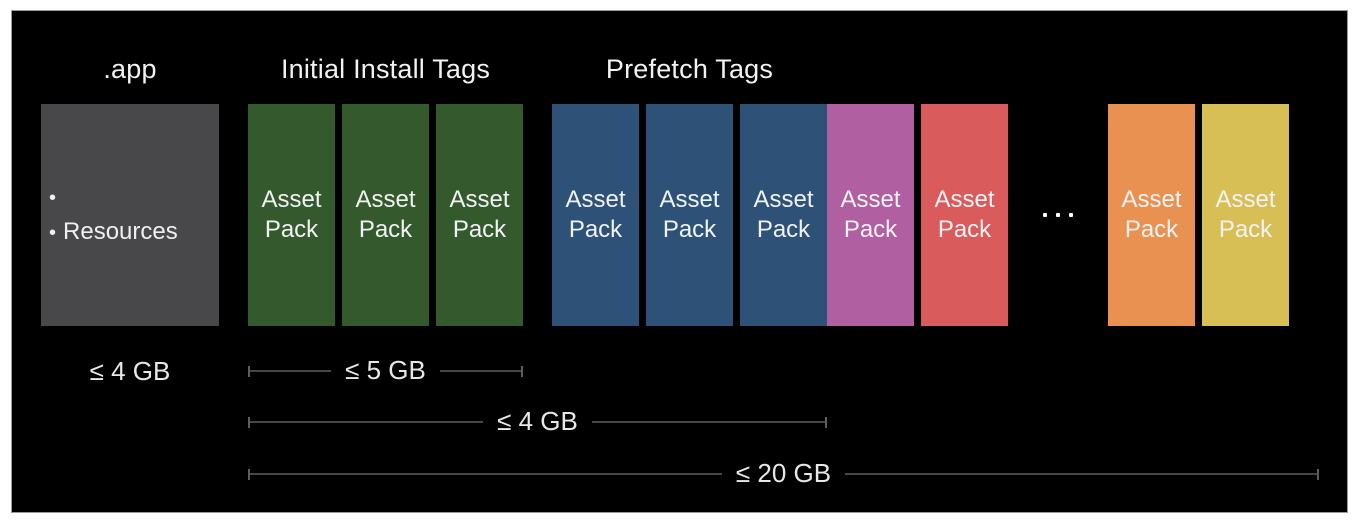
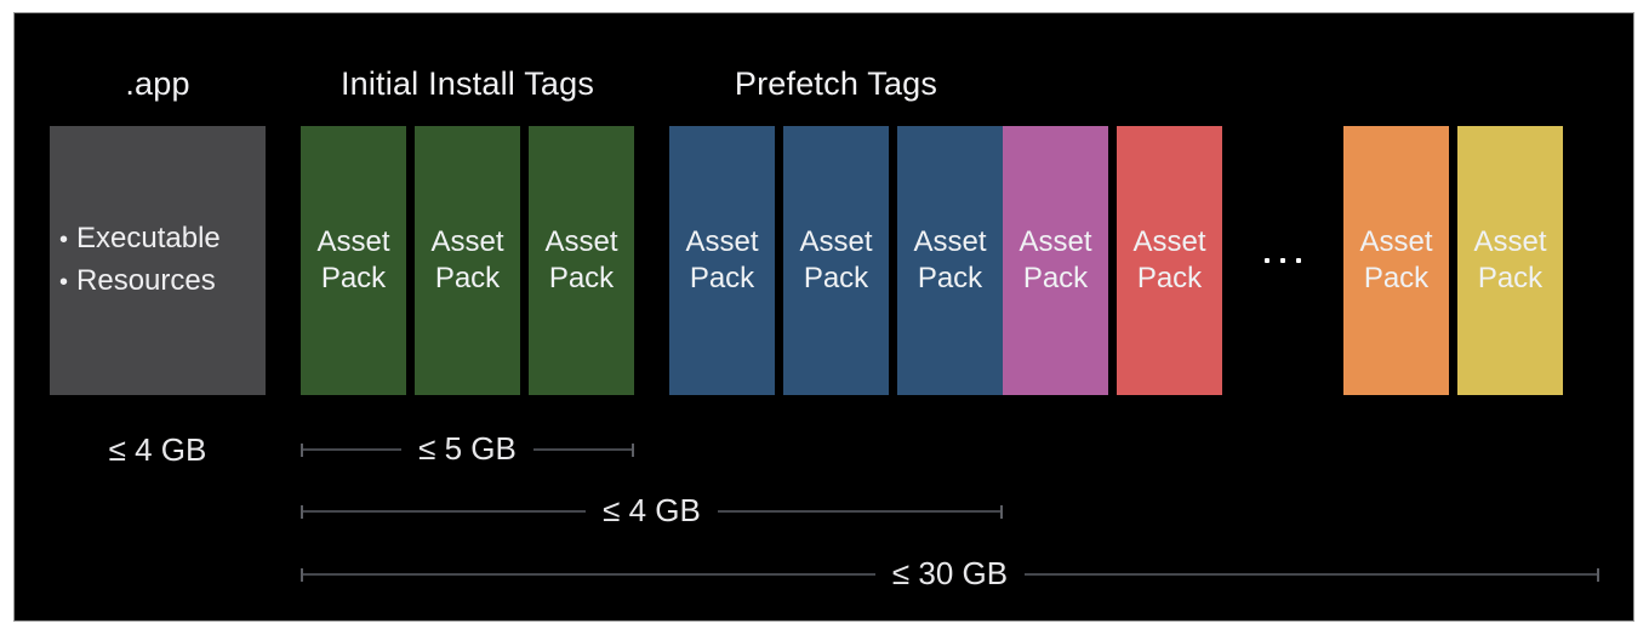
  .app
  Initial Install Tags
  Prefetch Tags
  •
+ Executable
  •
  Resources
  Asset Pack
  Asset Pack
  Asset Pack
  Asset Pack
  Asset Pack
  Asset Pack
  Asset Pack
  Asset Pack
  Asset Pack
  Asset Pack
  ≤ 4 GB
  ≤ 5 GB
  ≤ 4 GB
- ≤ 20 GB
+ ≤ 30 GB
